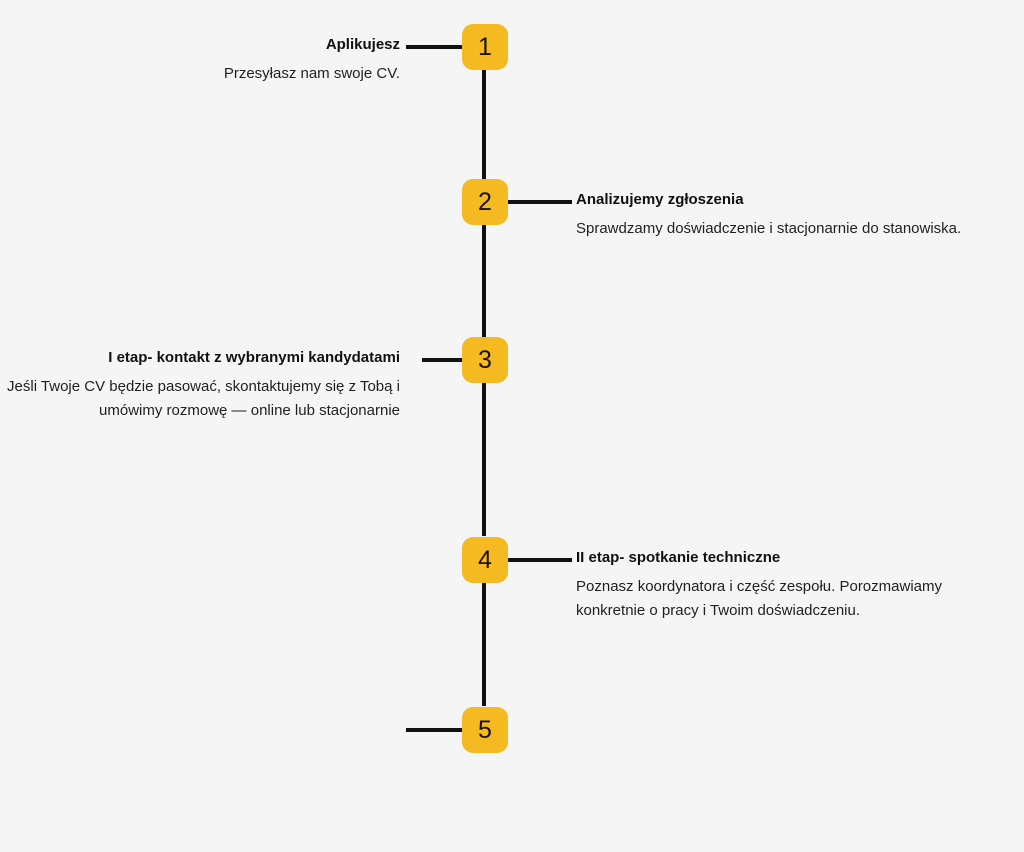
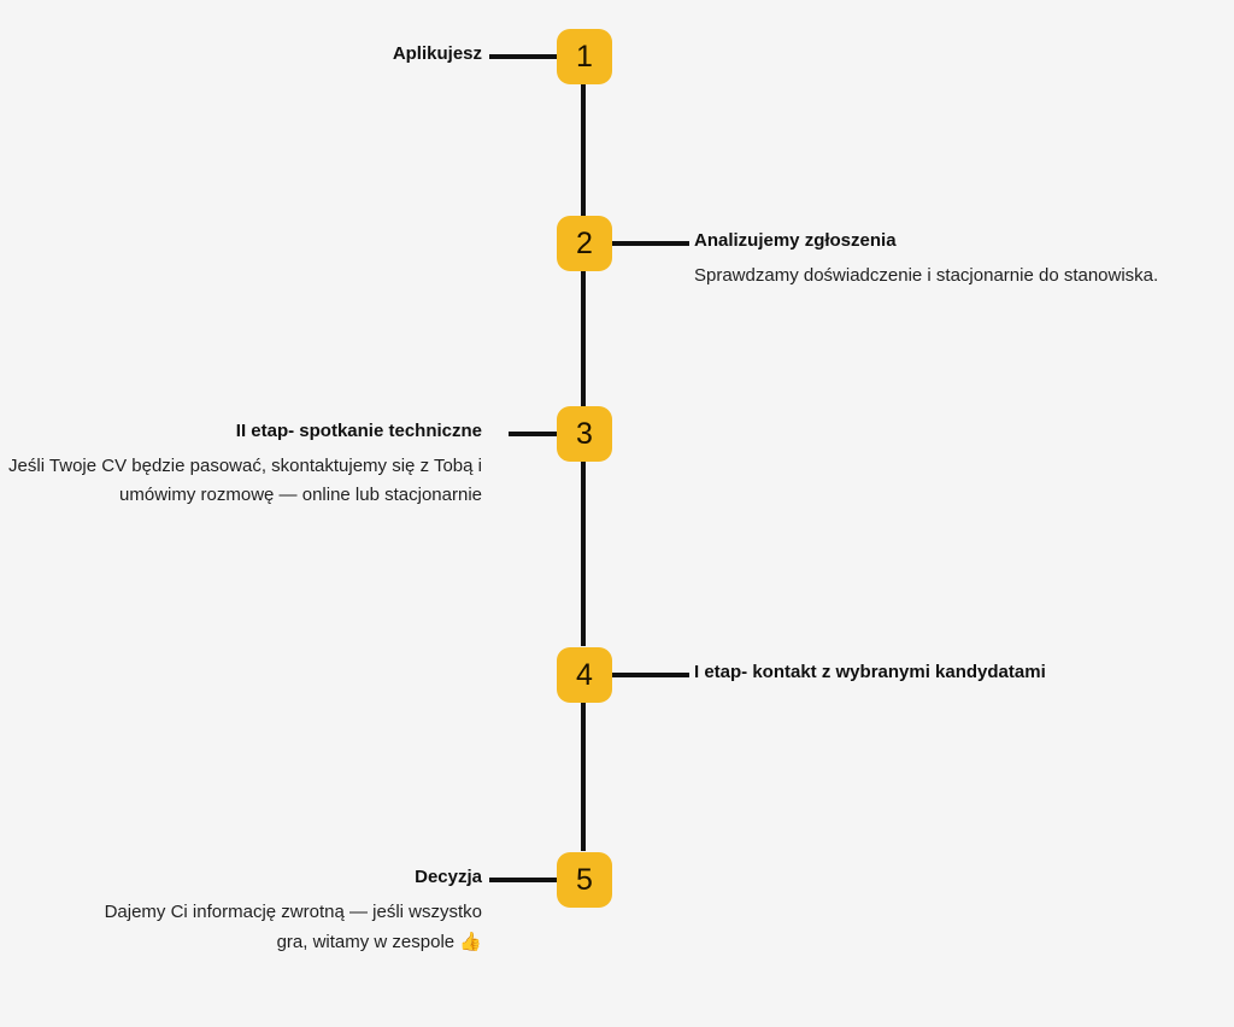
  1
  Aplikujesz
- Przesyłasz nam swoje CV.
  2
  Analizujemy zgłoszenia
  Sprawdzamy doświadczenie i stacjonarnie do stanowiska.
  3
- I etap- kontakt z wybranymi kandydatami
+ II etap- spotkanie techniczne
  Jeśli Twoje CV będzie pasować, skontaktujemy się z Tobą i umówimy rozmowę — online lub stacjonarnie
  4
- II etap- spotkanie techniczne
+ I etap- kontakt z wybranymi kandydatami
- Poznasz koordynatora i część zespołu. Porozmawiamy konkretnie o pracy i Twoim doświadczeniu.
  5
+ Decyzja
+ Dajemy Ci informację zwrotną — jeśli wszystko gra, witamy w zespole 👍
